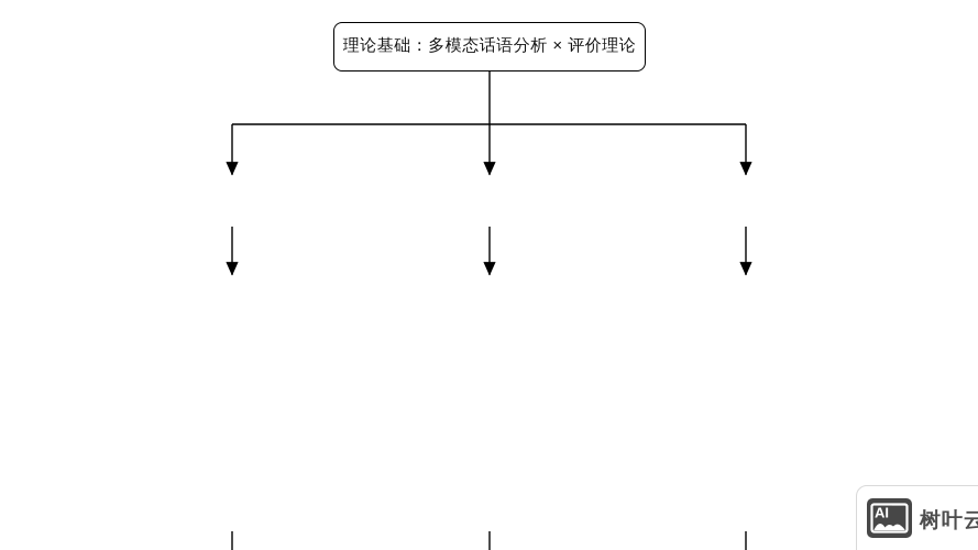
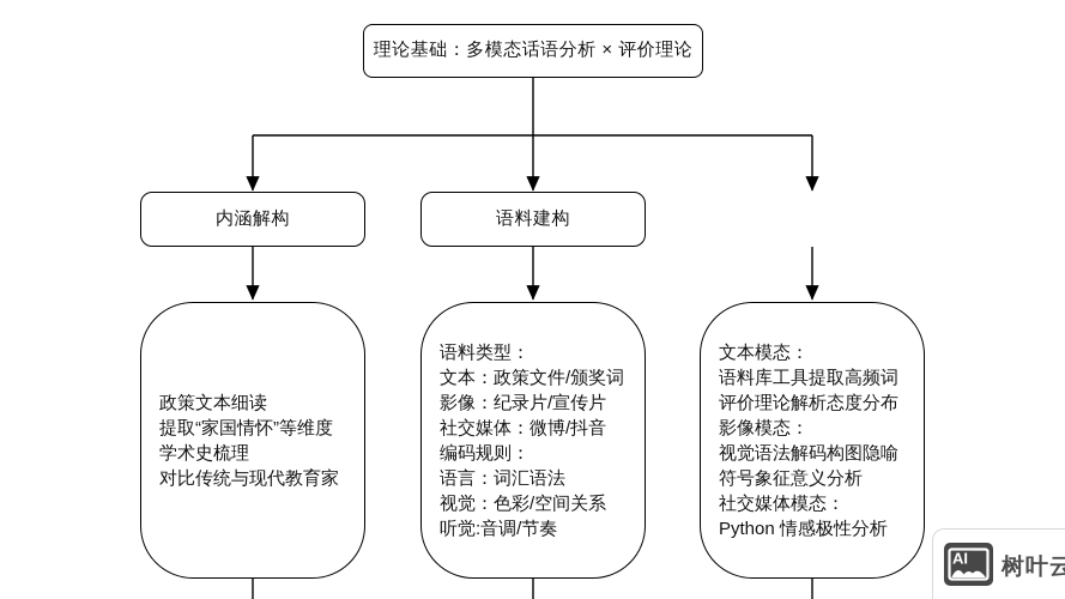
  理论基础：多模态话语分析 × 评价理论
+ 内涵解构
+ 语料建构
+ 政策文本细读
+ 提取“家国情怀”等维度
+ 学术史梳理
+ 对比传统与现代教育家
+ 语料类型：
+ 文本：政策文件/颁奖词
+ 影像：纪录片/宣传片
+ 社交媒体：微博/抖音
+ 编码规则：
+ 语言：词汇语法
+ 视觉：色彩/空间关系
+ 听觉:音调/节奏
+ 文本模态：
+ 语料库工具提取高频词
+ 评价理论解析态度分布
+ 影像模态：
+ 视觉语法解码构图隐喻
+ 符号象征意义分析
+ 社交媒体模态：
+ Python 情感极性分析
  AI
  树叶云
